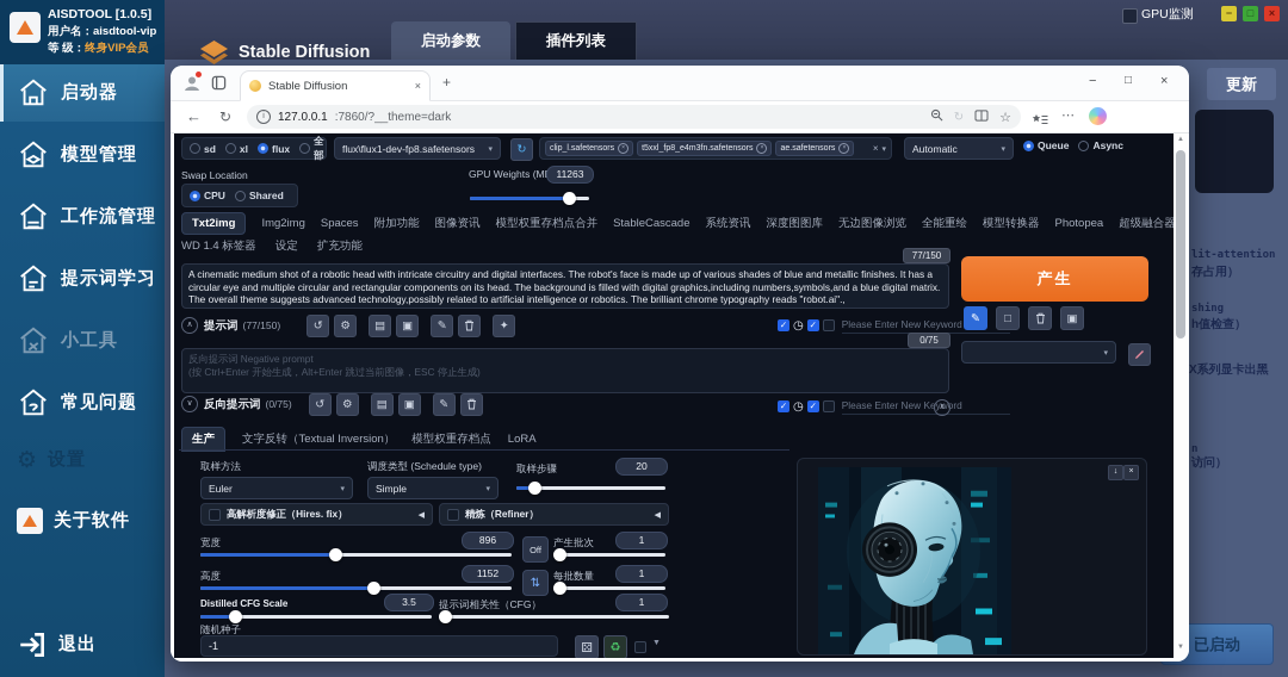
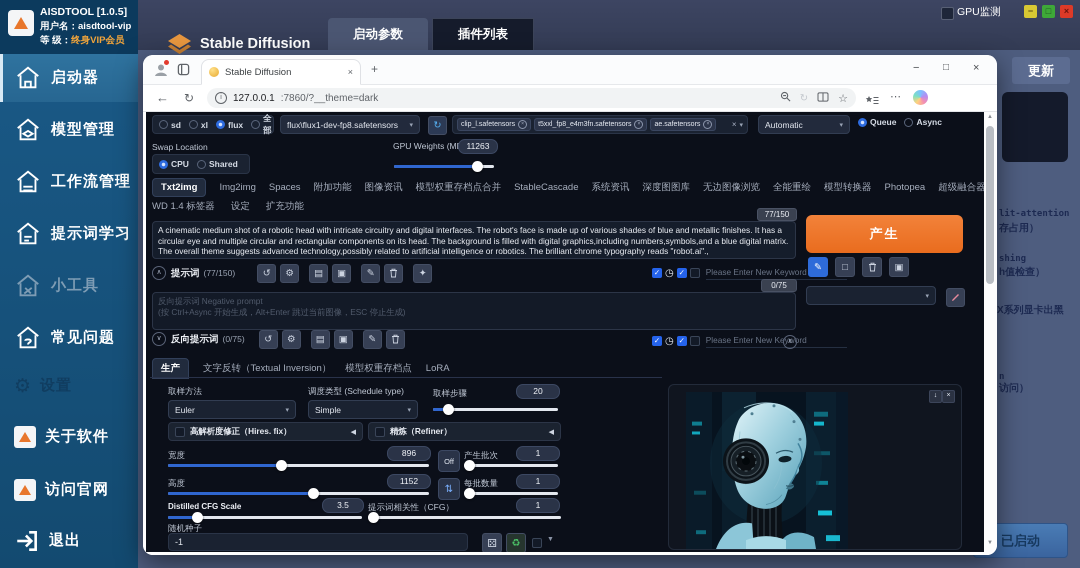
  更新
  lit-attention
  存占用）
  shing
  h值检查）
  X系列显卡出黑
  n
  访问）
  已启动
  Stable Diffusion
  启动参数
  插件列表
  GPU监测
  −
  □
  ×
  AISDTOOL [1.0.5]
  用户名：aisdtool-vip
  等 级：终身VIP会员
  启动器
  模型管理
  工作流管理
  提示词学习
  小工具
  常见问题
  ⚙
  设置
  关于软件
+ 访问官网
  退出
  Stable Diffusion
  ×
  +
  −
  □
  ×
  ←
  ↻
  127.0.0.1
  :7860/?__theme=dark
  ↻
  ☆
  ⋯
  sd
  xl
  flux
  全部
  flux\flux1-dev-fp8.safetensors
  ↻
  ×
  Automatic
  Queue
  Async
  Swap Location
  CPU
  Shared
  GPU Weights (M
  11263
  Txt2img
  Img2img
  Spaces
  附加功能
  图像资讯
  模型权重存档点合并
  StableCascade
  系统资讯
  深度图图库
  无边图像浏览
  全能重绘
  模型转换器
  Photopea
  超级融合器
  WD 1.4 标签器
  设定
  扩充功能
  77/150
  A cinematic medium shot of a robotic head with intricate circuitry and digital interfaces. The robot's face is made up of various shades of blue and metallic finishes. It has a circular eye and multiple circular and rectangular components on its head. The background is filled with digital graphics,including numbers,symbols,and a blue digital matrix. The overall theme suggests advanced technology,possibly related to artificial intelligence or robotics. The brilliant chrome typography reads "robot.ai".,
  产生
  提示词
  (77/150)
  ↺
  ⚙
  ▤
  ▣
  ✎
  ✦
  ✓
  ◷
  ✓
  Please Enter New Keyword
  0/75
  反向提示词 Negative prompt
- (按 Ctrl+Enter 开始生成，Alt+Enter 跳过当前图像，ESC 停止生成)
+ (按 Ctrl+Async 开始生成，Alt+Enter 跳过当前图像，ESC 停止生成)
  反向提示词
  (0/75)
  ↺
  ⚙
  ▤
  ▣
  ✎
  ✓
  ◷
  ✓
  Please Enter New Keyword
  ✎
  □
  ▣
  生产
  文字反转（Textual Inversion）
  模型权重存档点
  LoRA
  取样方法
  调度类型 (Schedule type)
  取样步骤
  20
  Euler
  Simple
  高解析度修正（Hires. fix）
  精炼（Refiner）
  宽度
  896
  Off
  产生批次
  1
  高度
  1152
  ⇅
  每批数量
  1
  Distilled CFG Scale
  3.5
  提示词相关性（CFG）
  1
  随机种子
  -1
  ⚄
  ♻
